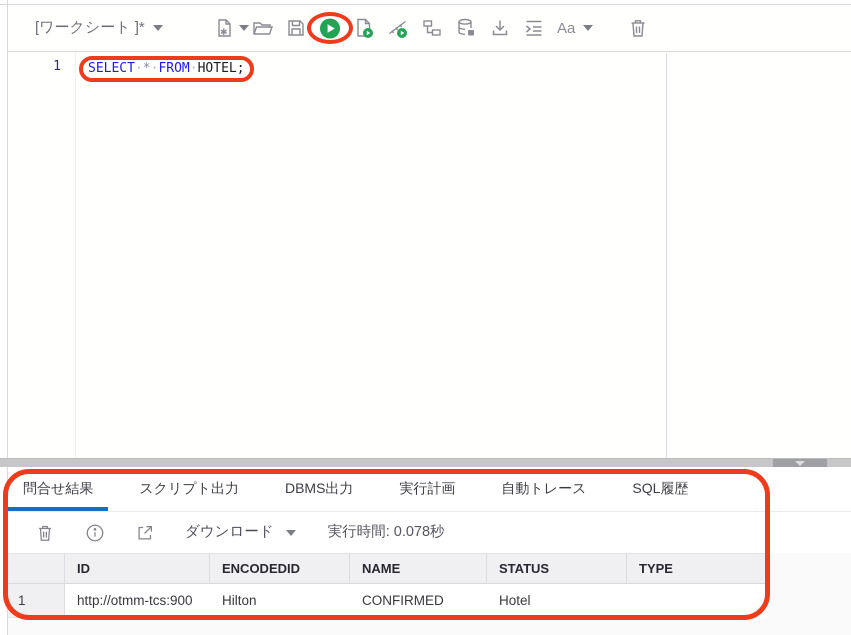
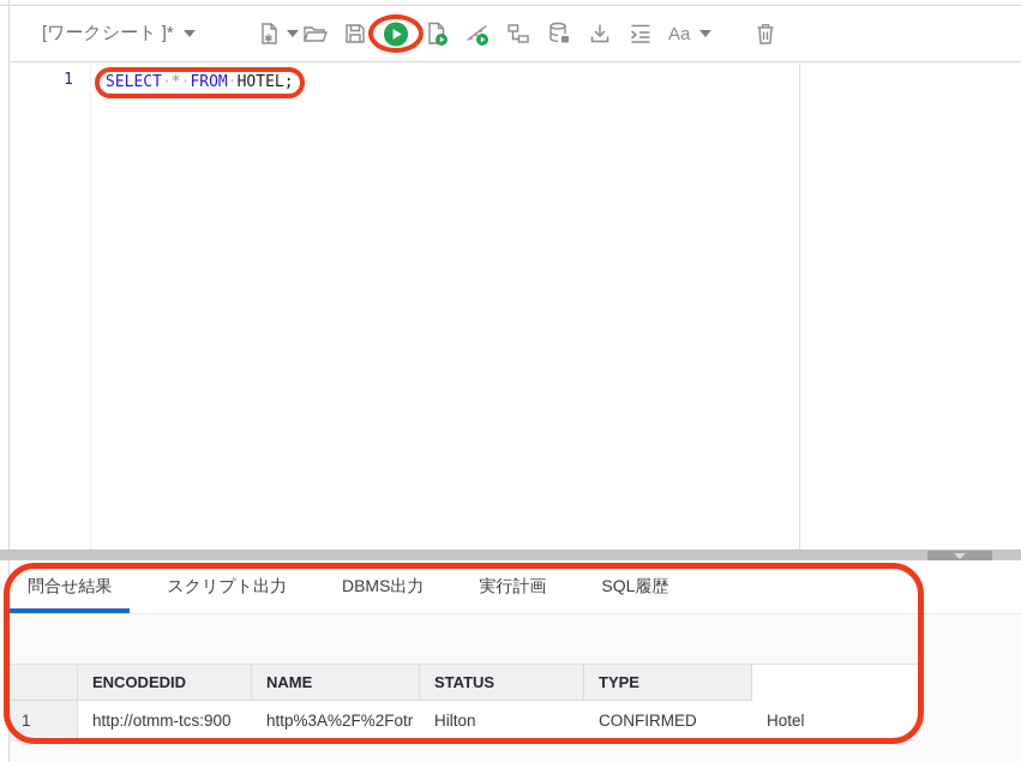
  [ワークシート ]*
  ✱
  Aa
  1
  SELECT·*·FROM·HOTEL;
  問合せ結果
  スクリプト出力
  DBMS出力
  実行計画
- 自動トレース
  SQL履歴
- ダウンロード
- 実行時間: 0.078秒
- ID
  ENCODEDID
  NAME
  STATUS
  TYPE
  1
  http://otmm-tcs:900
+ http%3A%2F%2Fotr
  Hilton
  CONFIRMED
  Hotel
